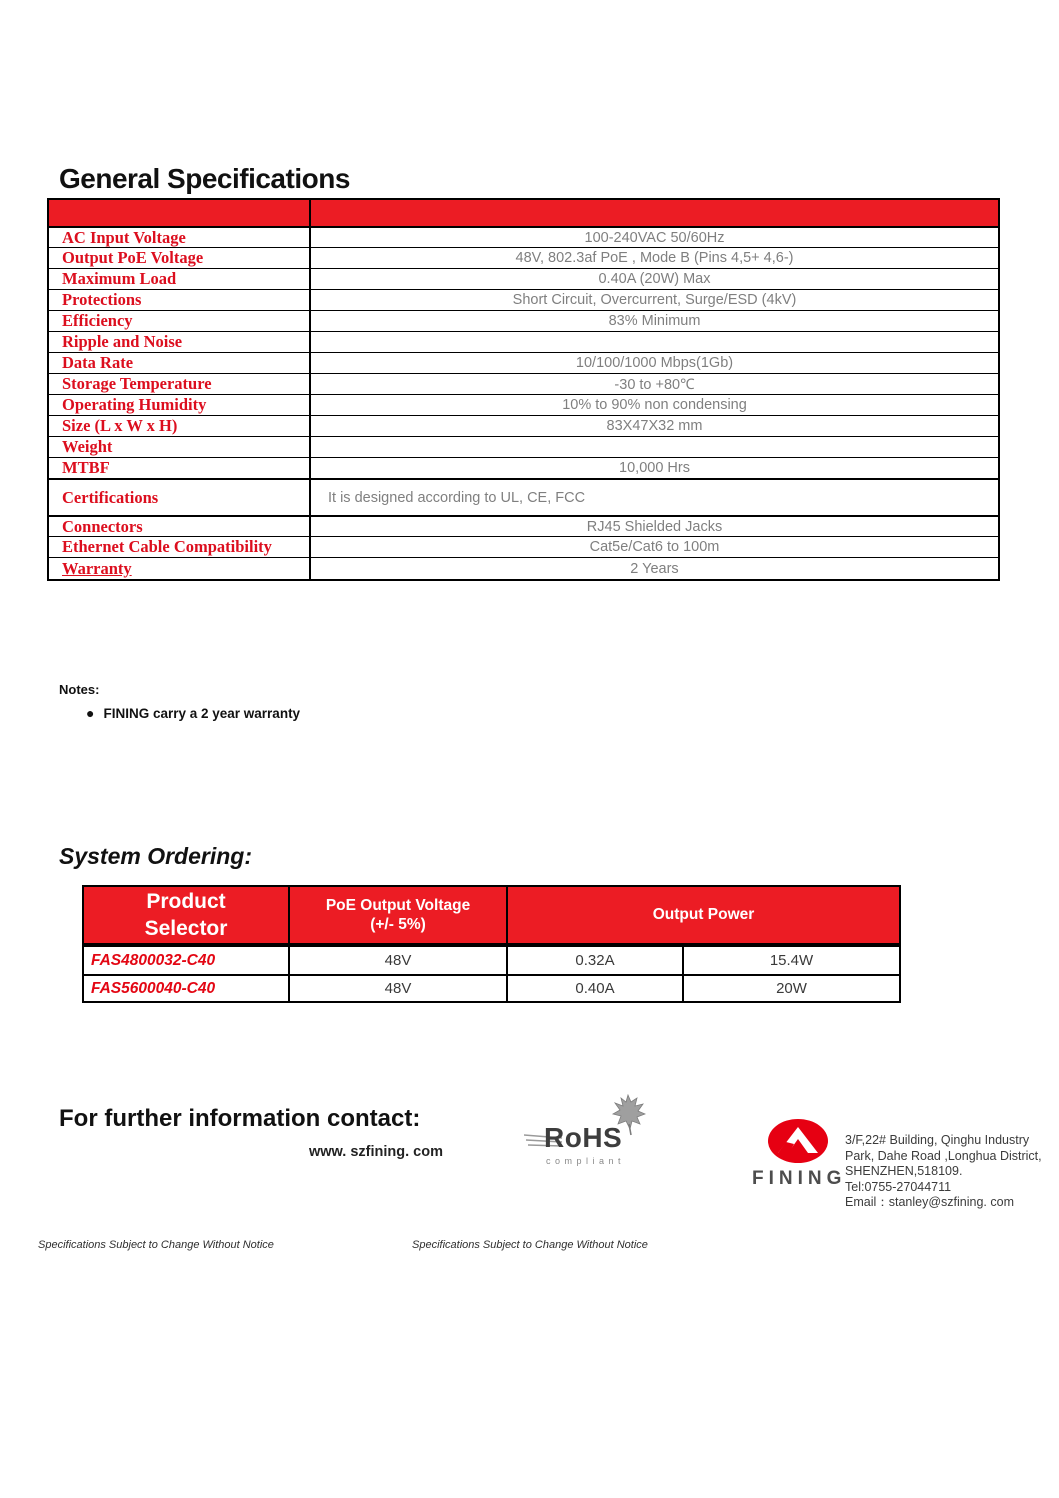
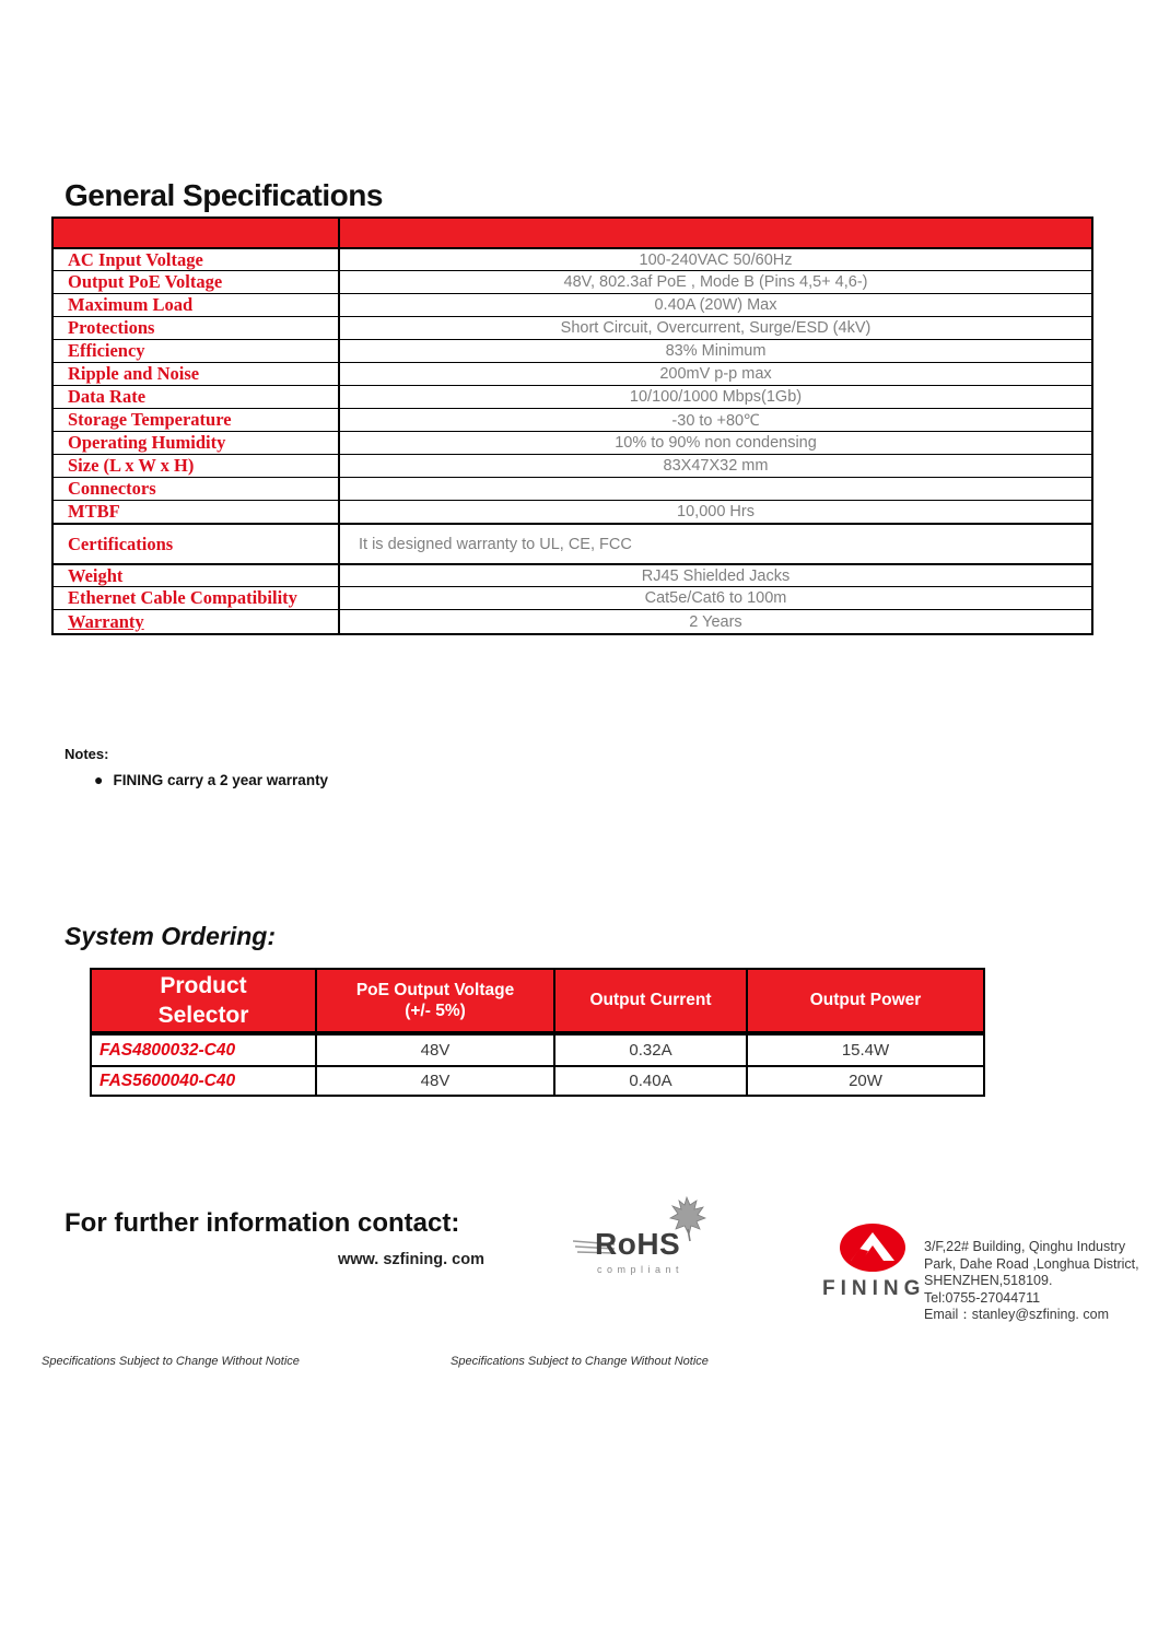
  General Specifications
  AC Input Voltage
  100-240VAC 50/60Hz
  Output PoE Voltage
  48V, 802.3af PoE , Mode B (Pins 4,5+ 4,6-)
  Maximum Load
  0.40A (20W) Max
  Protections
  Short Circuit, Overcurrent, Surge/ESD (4kV)
  Efficiency
  83% Minimum
  Ripple and Noise
+ 200mV p-p max
  Data Rate
  10/100/1000 Mbps(1Gb)
  Storage Temperature
  -30 to +80℃
  Operating Humidity
  10% to 90% non condensing
  Size (L x W x H)
  83X47X32 mm
- Weight
+ Connectors
  MTBF
  10,000 Hrs
  Certifications
- It is designed according to UL, CE, FCC
+ It is designed warranty to UL, CE, FCC
- Connectors
+ Weight
  RJ45 Shielded Jacks
  Ethernet Cable Compatibility
  Cat5e/Cat6 to 100m
  Warranty
  2 Years
  Notes:
  ● FINING carry a 2 year warranty
  System Ordering:
  Product
  Selector
  PoE Output Voltage
  (+/- 5%)
+ Output Current
  Output Power
  FAS4800032-C40
  48V
  0.32A
  15.4W
  FAS5600040-C40
  48V
  0.40A
  20W
  For further information contact:
  www. szfining. com
  RoHS
  compliant
  FINING
  3/F,22# Building, Qinghu Industry
  Park, Dahe Road ,Longhua District,
  SHENZHEN,518109.
  Tel:0755-27044711
  Email：stanley@szfining. com
  Specifications Subject to Change Without Notice
  Specifications Subject to Change Without Notice
